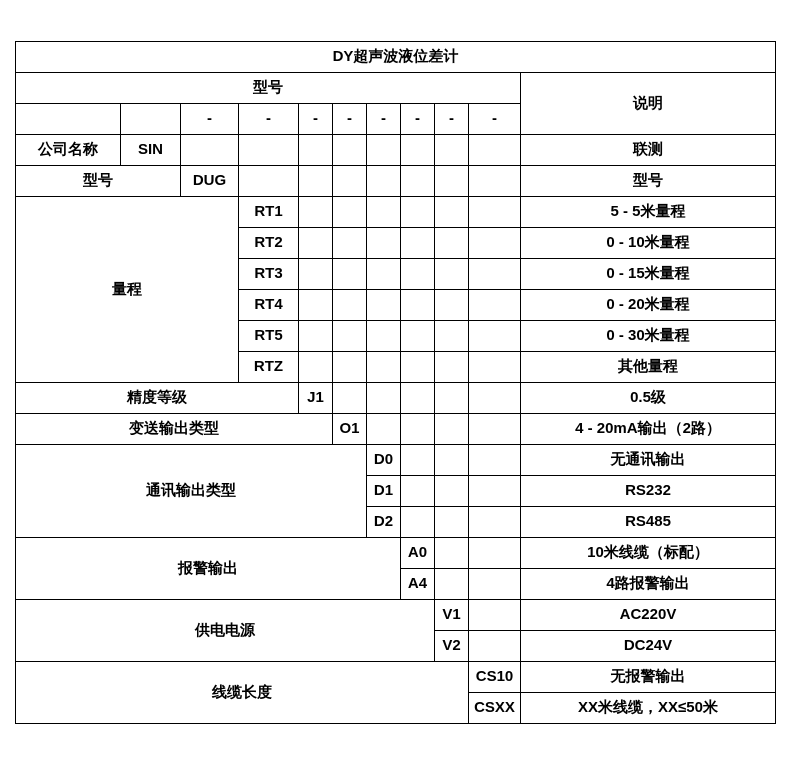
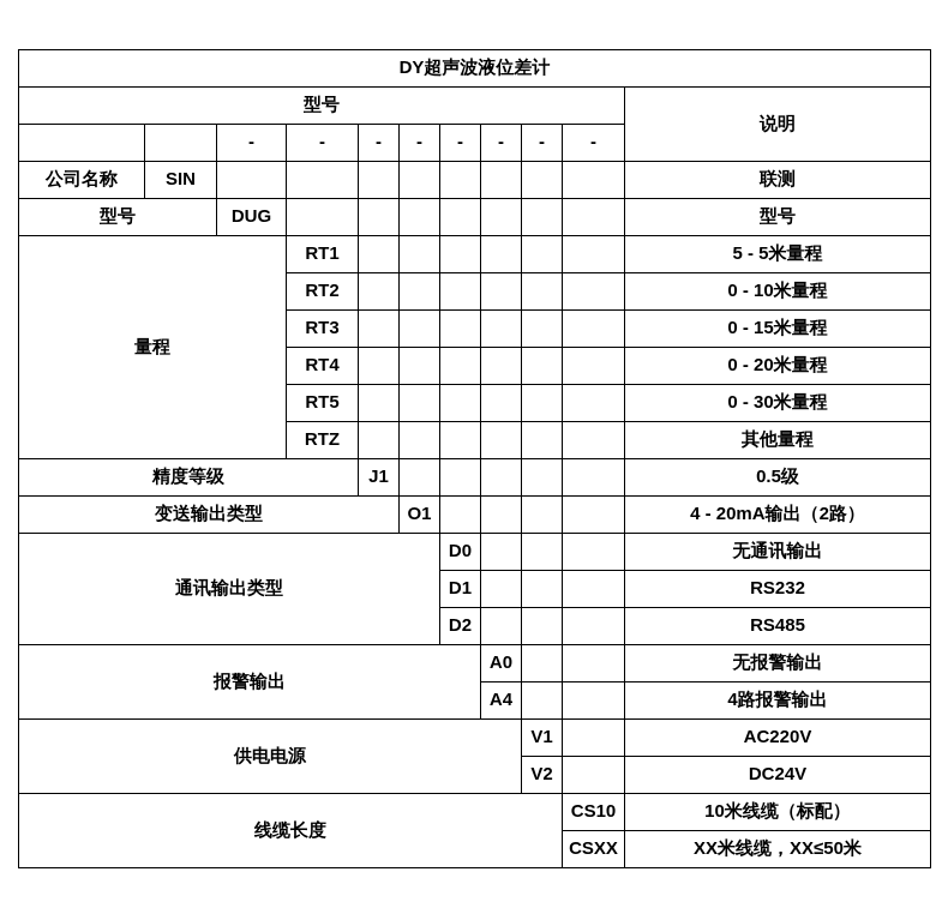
  DY超声波液位差计
  型号	说明
  		-	-	-	-	-	-	-	-
  公司名称	SIN									联测
  型号	DUG								型号
  量程	RT1							5 - 5米量程
  RT2							0 - 10米量程
  RT3							0 - 15米量程
  RT4							0 - 20米量程
  RT5							0 - 30米量程
  RTZ							其他量程
  精度等级	J1						0.5级
  变送输出类型	O1					4 - 20mA输出（2路）
  通讯输出类型	D0				无通讯输出
  D1				RS232
  D2				RS485
- 报警输出	A0			10米线缆（标配）
+ 报警输出	A0			无报警输出
  A4			4路报警输出
  供电电源	V1		AC220V
  V2		DC24V
- 线缆长度	CS10	无报警输出
+ 线缆长度	CS10	10米线缆（标配）
  CSXX	XX米线缆，XX≤50米
